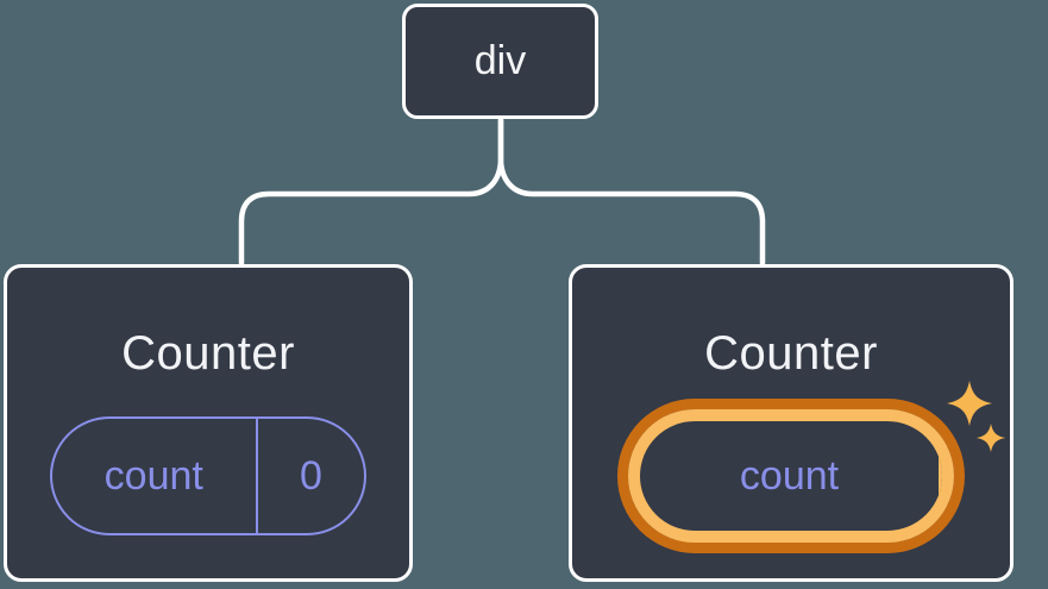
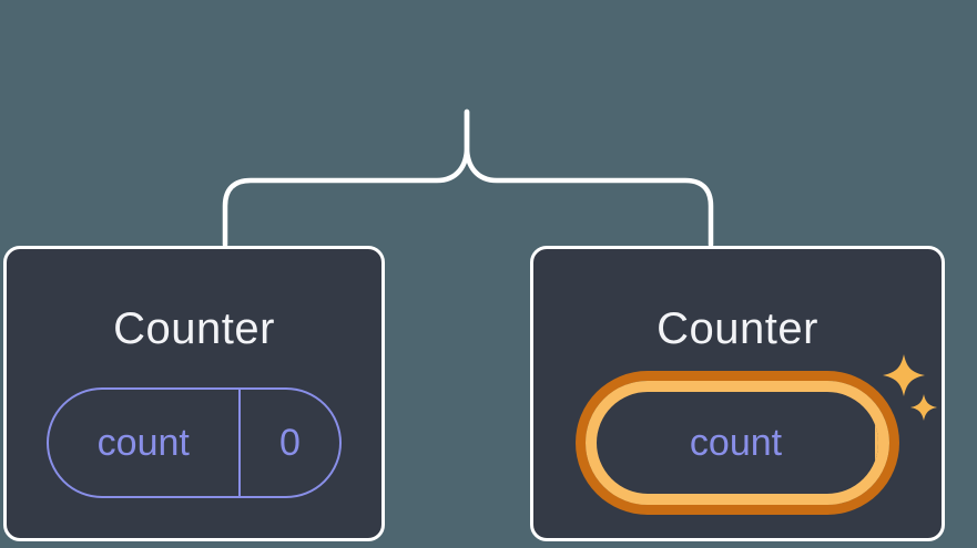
- div
  Counter
  count
  0
  Counter
  count
